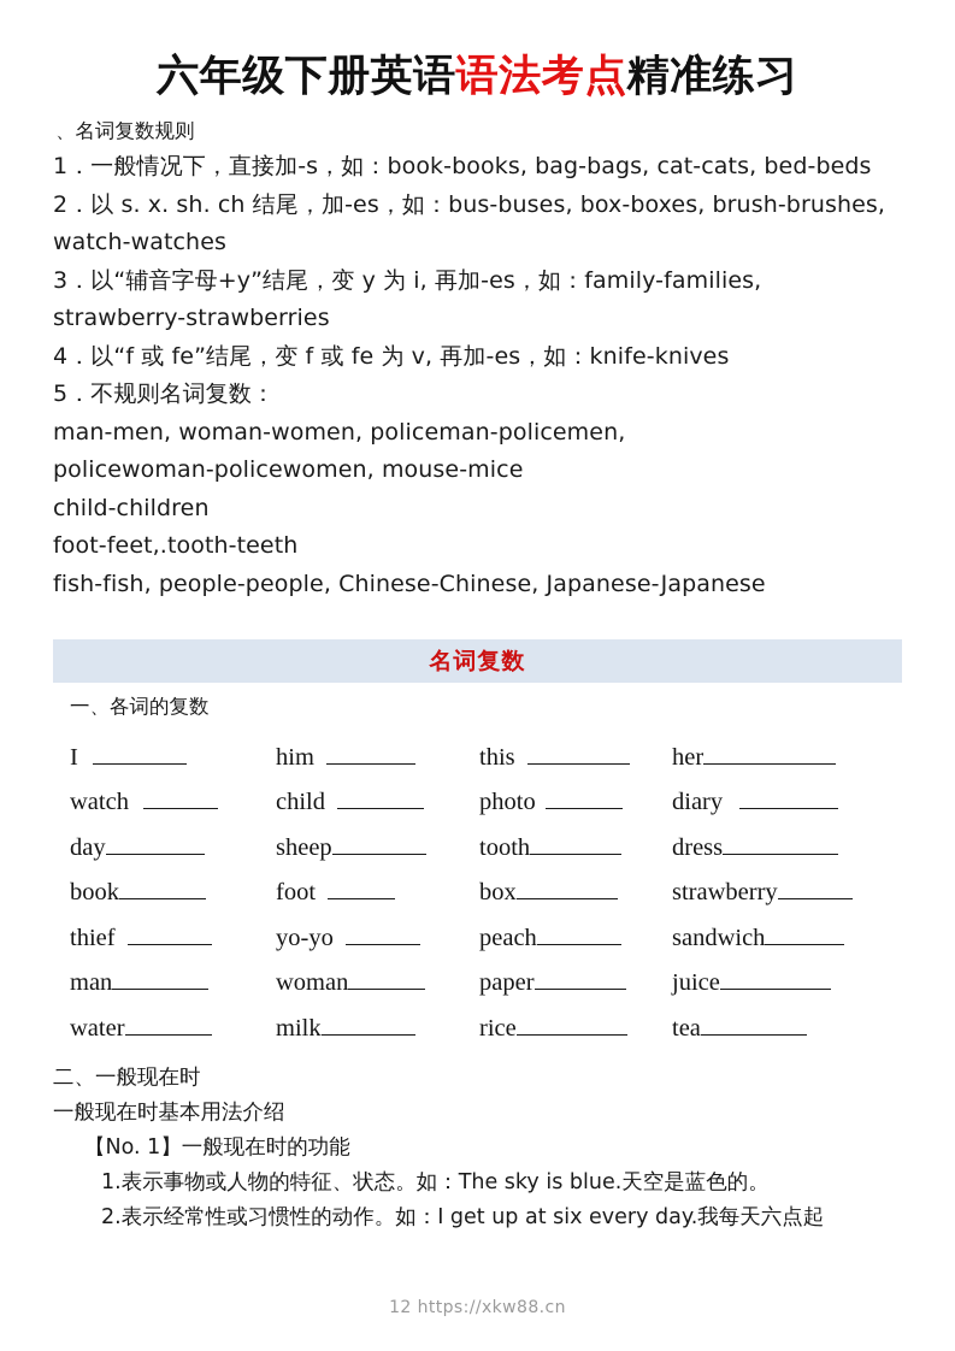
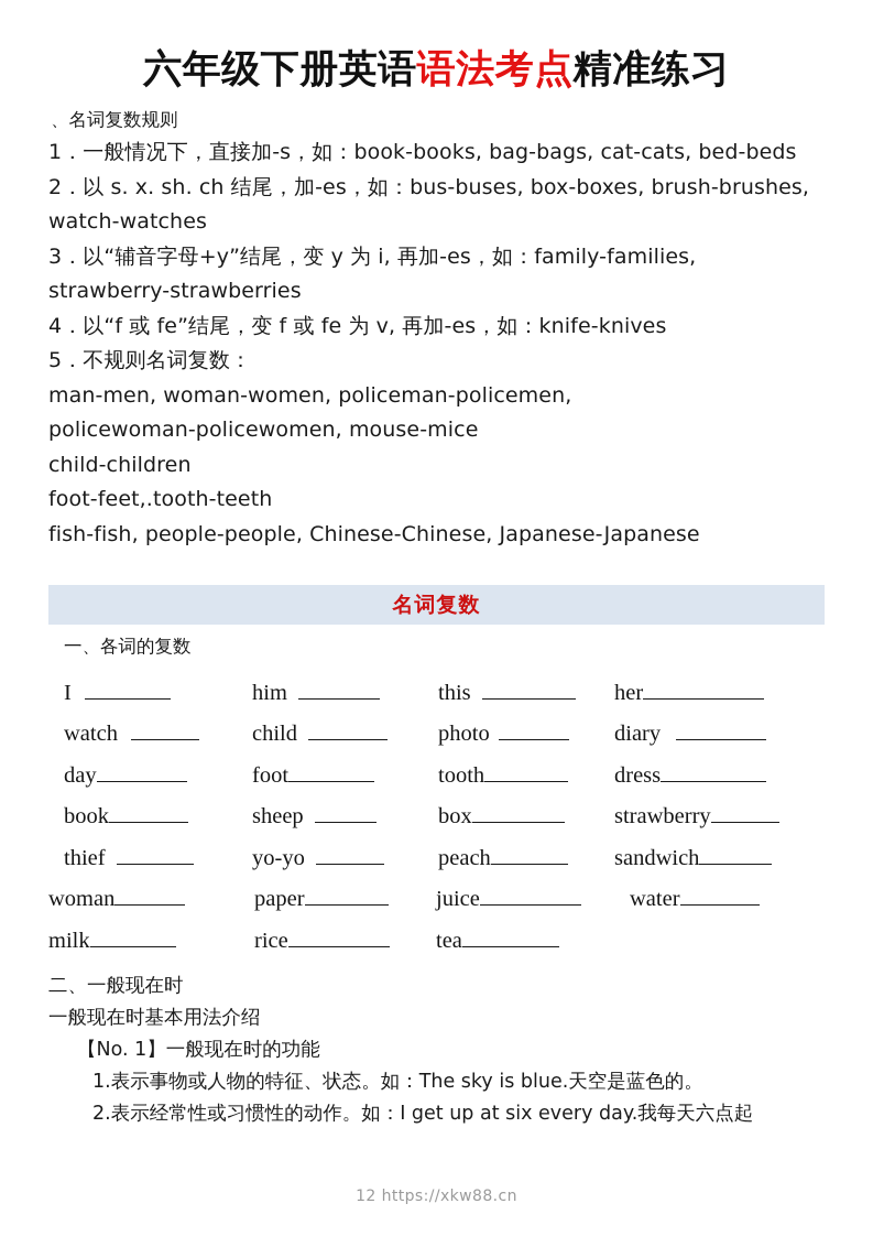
  六年级下册英语语法考点精准练习
  、名词复数规则
  1．一般情况下，直接加-s，如：book-books, bag-bags, cat-cats, bed-beds
  2．以 s. x. sh. ch 结尾，加-es，如：bus-buses, box-boxes, brush-brushes,
  watch-watches
  3．以“辅音字母+y”结尾，变 y 为 i, 再加-es，如：family-families,
  strawberry-strawberries
  4．以“f 或 fe”结尾，变 f 或 fe 为 v, 再加-es，如：knife-knives
  5．不规则名词复数：
  man-men, woman-women, policeman-policemen,
  policewoman-policewomen, mouse-mice
  child-children
  foot-feet,.tooth-teeth
  fish-fish, people-people, Chinese-Chinese, Japanese-Japanese
  名词复数
  一、各词的复数
  I
  him
  this
  her
  watch
  child
  photo
  diary
  day
- sheep
+ foot
  tooth
  dress
  book
- foot
+ sheep
  box
  strawberry
  thief
  yo-yo
  peach
  sandwich
- man
  woman
  paper
  juice
  water
  milk
  rice
  tea
  二、一般现在时
  一般现在时基本用法介绍
  【No. 1】一般现在时的功能
  1.表示事物或人物的特征、状态。如：The sky is blue.天空是蓝色的。
  2.表示经常性或习惯性的动作。如：I get up at six every day.我每天六点起
  12 https://xkw88.cn
